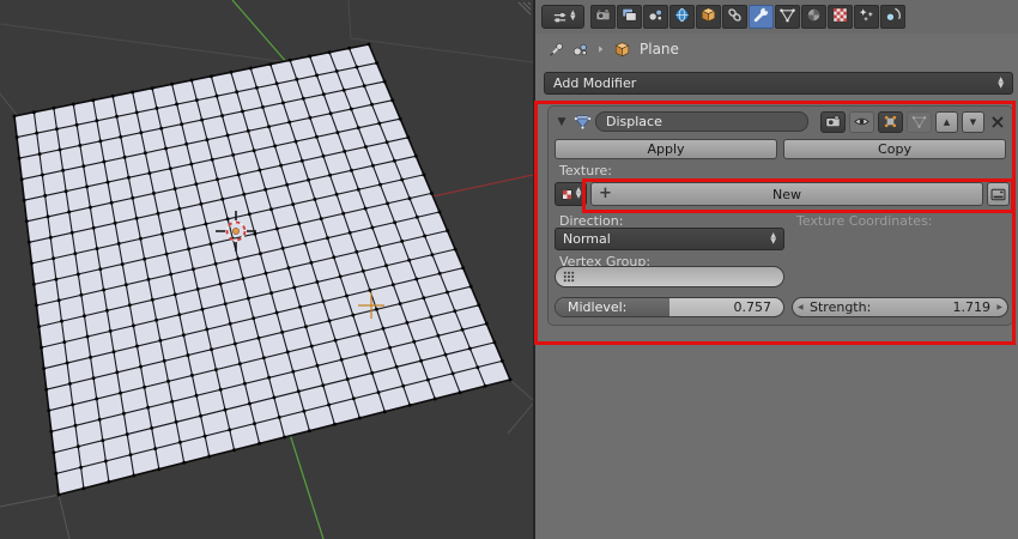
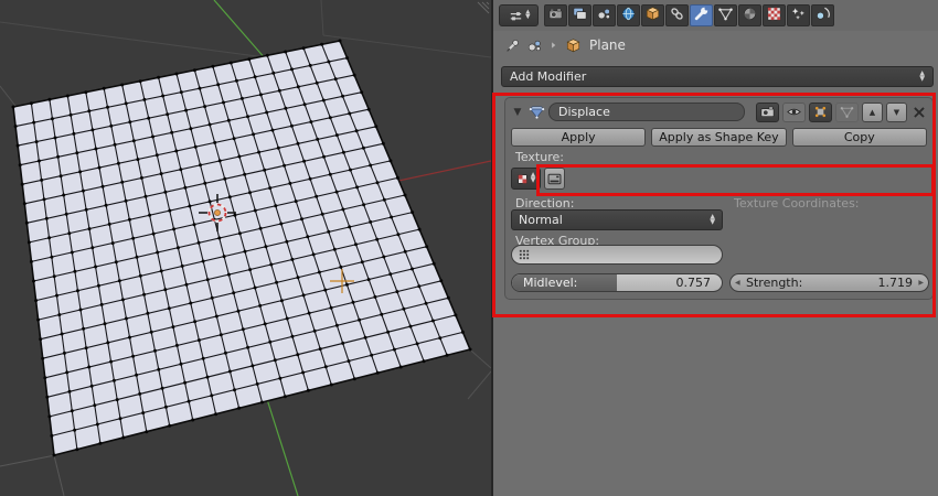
  Plane
  Add Modifier
  ▼
  Displace
  ▲
  ▼
  ×
  Apply
+ Apply as Shape Key
  Copy
  Texture:
- +
- New
  Direction:
  Texture Coordinates:
  Normal
  Vertex Group:
  Midlevel:
  0.757
  Strength:
  1.719
